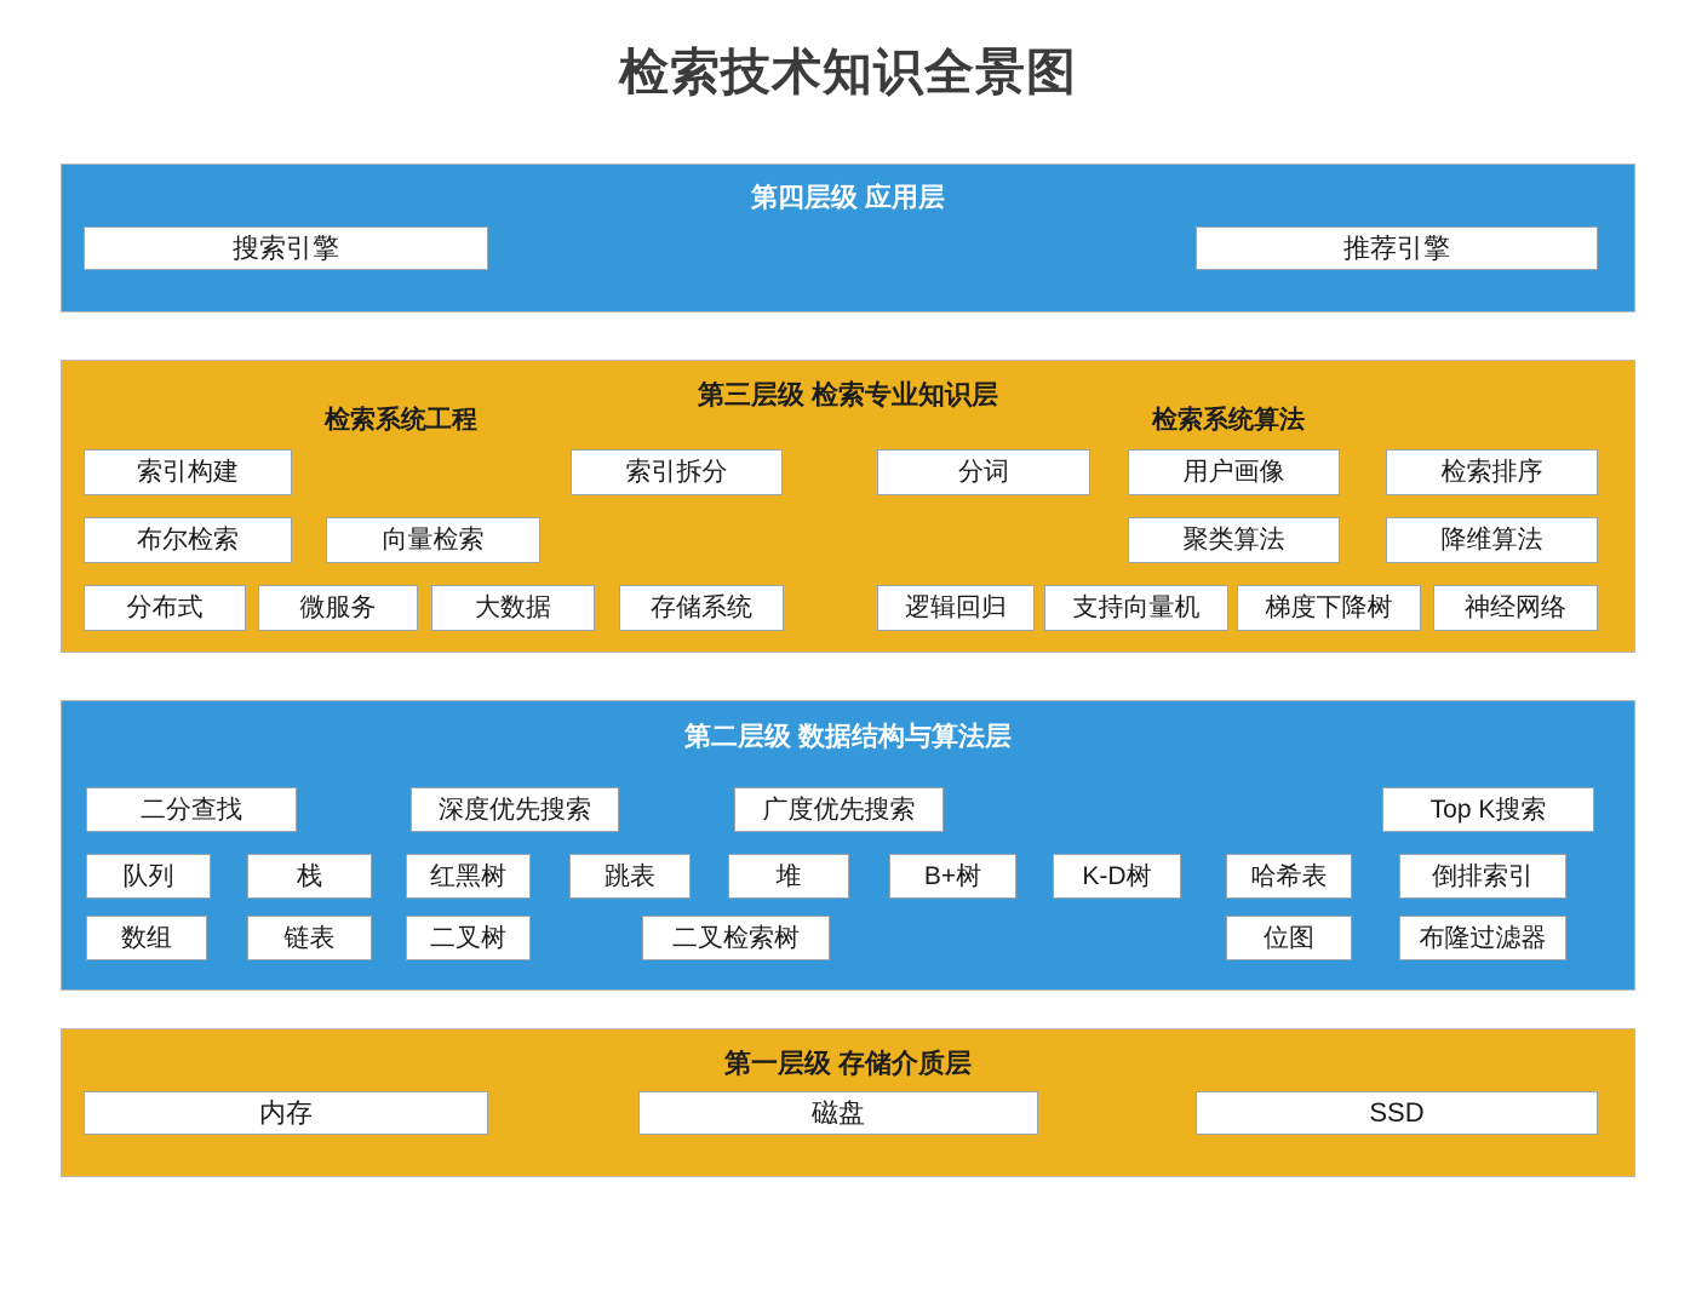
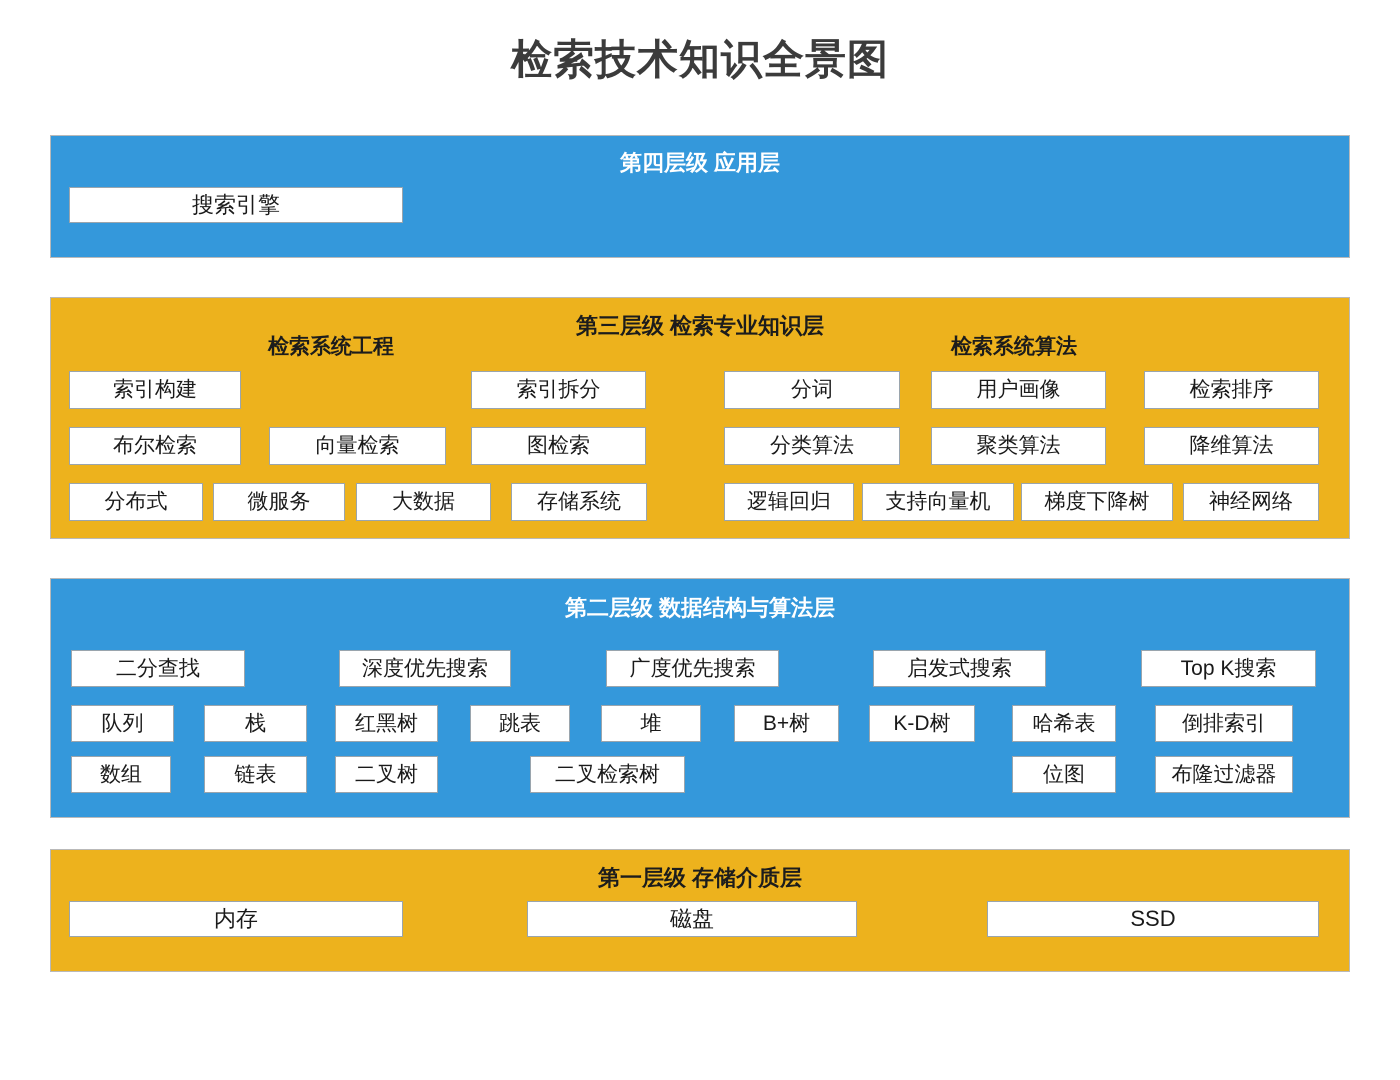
  检索技术知识全景图
  第四层级 应用层
  搜索引擎
- 推荐引擎
  第三层级 检索专业知识层
  检索系统工程
  检索系统算法
  索引构建
  索引拆分
  分词
  用户画像
  检索排序
  布尔检索
  向量检索
+ 图检索
+ 分类算法
  聚类算法
  降维算法
  分布式
  微服务
  大数据
  存储系统
  逻辑回归
  支持向量机
  梯度下降树
  神经网络
  第二层级 数据结构与算法层
  二分查找
  深度优先搜索
  广度优先搜索
+ 启发式搜索
  Top K搜索
  队列
  栈
  红黑树
  跳表
  堆
  B+树
  K-D树
  哈希表
  倒排索引
  数组
  链表
  二叉树
  二叉检索树
  位图
  布隆过滤器
  第一层级 存储介质层
  内存
  磁盘
  SSD
